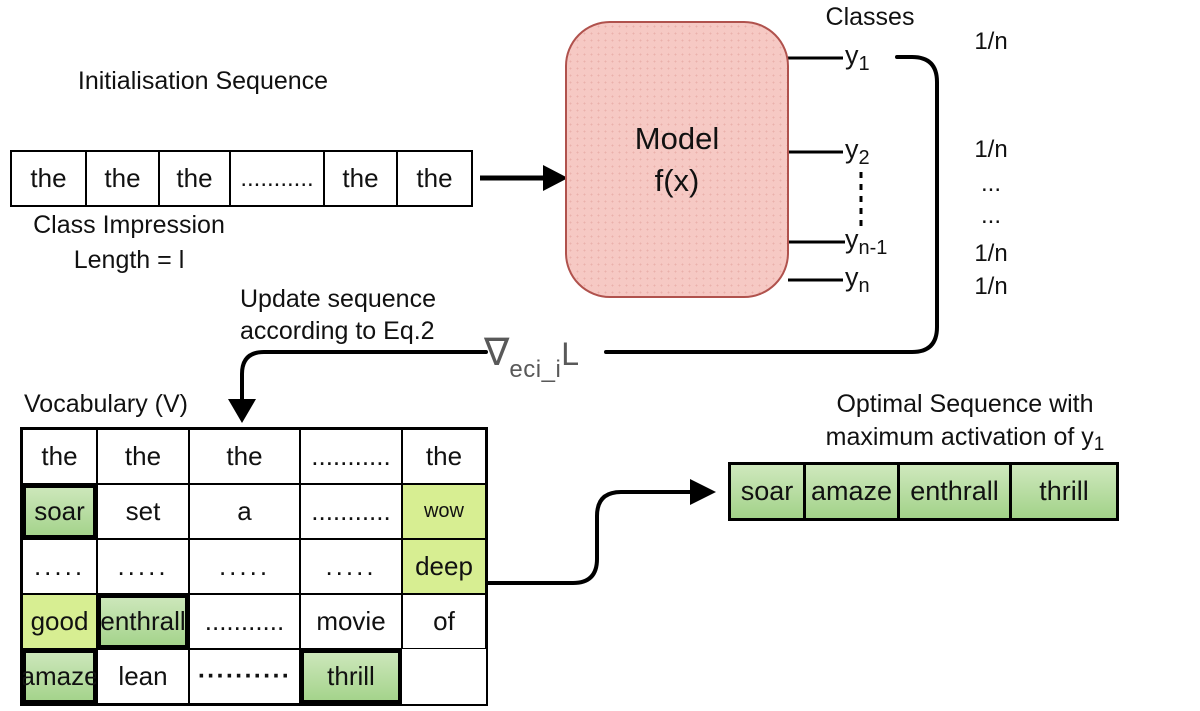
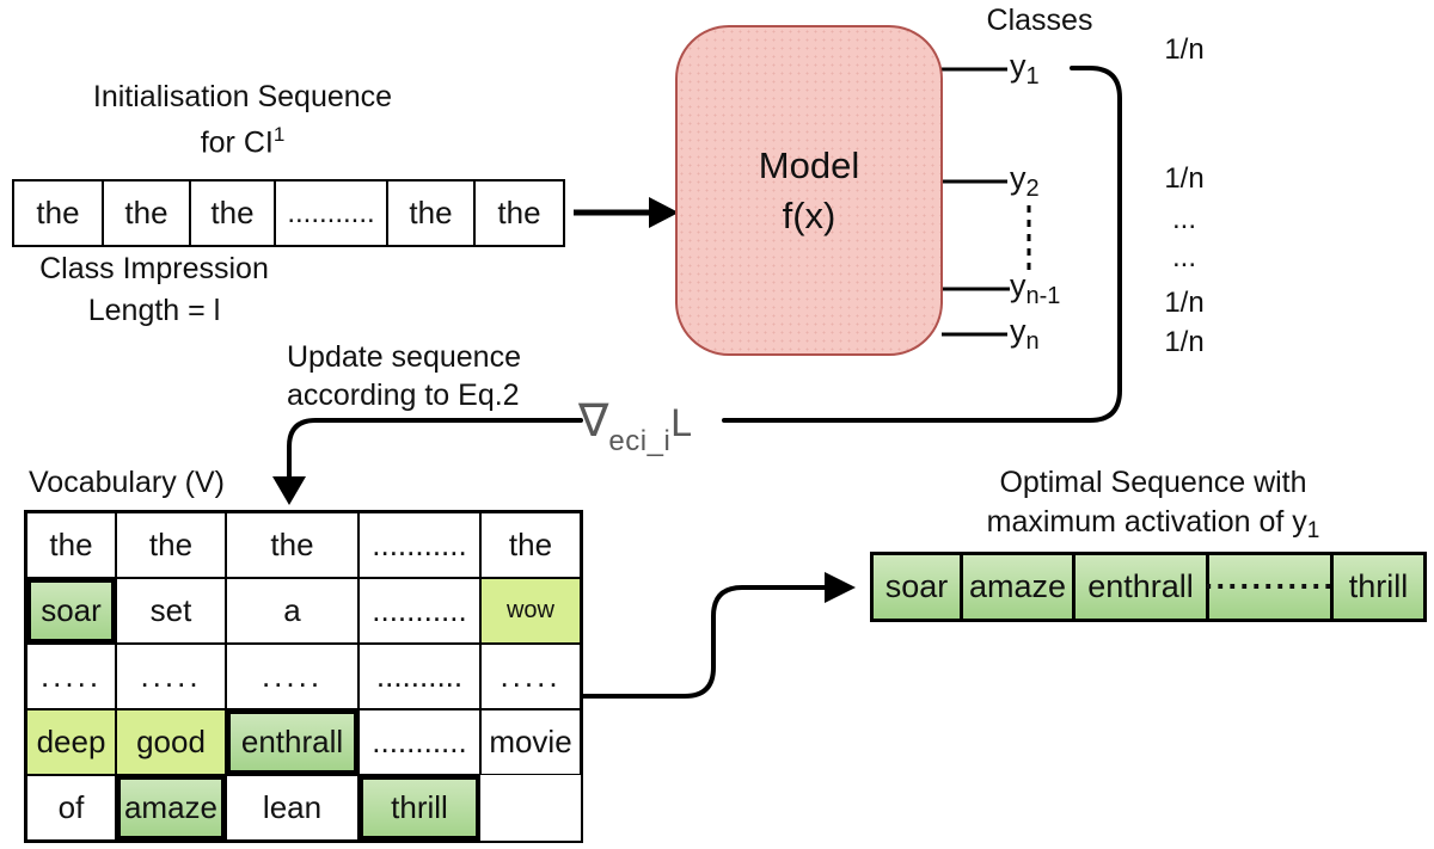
  Initialisation Sequence
+ for CI1
  the
  the
  the
  ...........
  the
  the
  Class Impression
  Length = l
  Model
  f(x)
  Classes
  y1
  y2
  yn-1
  yn
  1/n
  1/n
  ...
  ...
  1/n
  1/n
  Update sequence
  according to Eq.2
  ∇eci_iL
  Vocabulary (V)
  the
  the
  the
  ...........
  the
  soar
  set
  a
  ...........
  wow
  .....
  .....
  .....
+ ..........
  .....
  deep
  good
  enthrall
  ...........
  movie
  of
  amaze
  lean
- ··········
  thrill
  Optimal Sequence with
  maximum activation of y1
  soar
  amaze
  enthrall
+ ···········
  thrill
